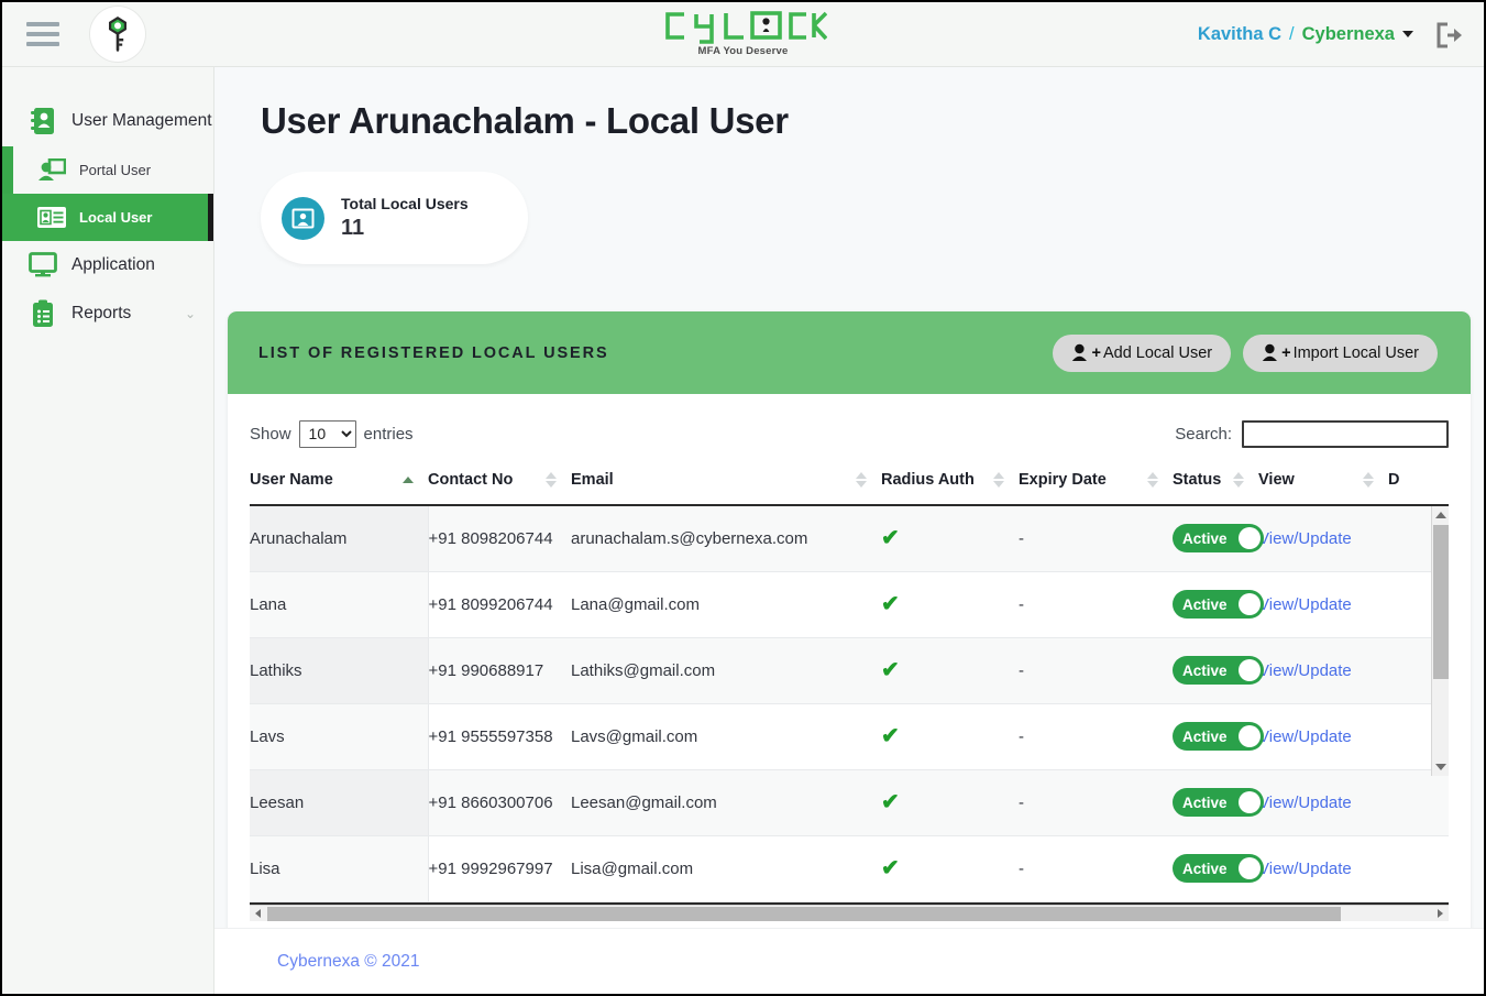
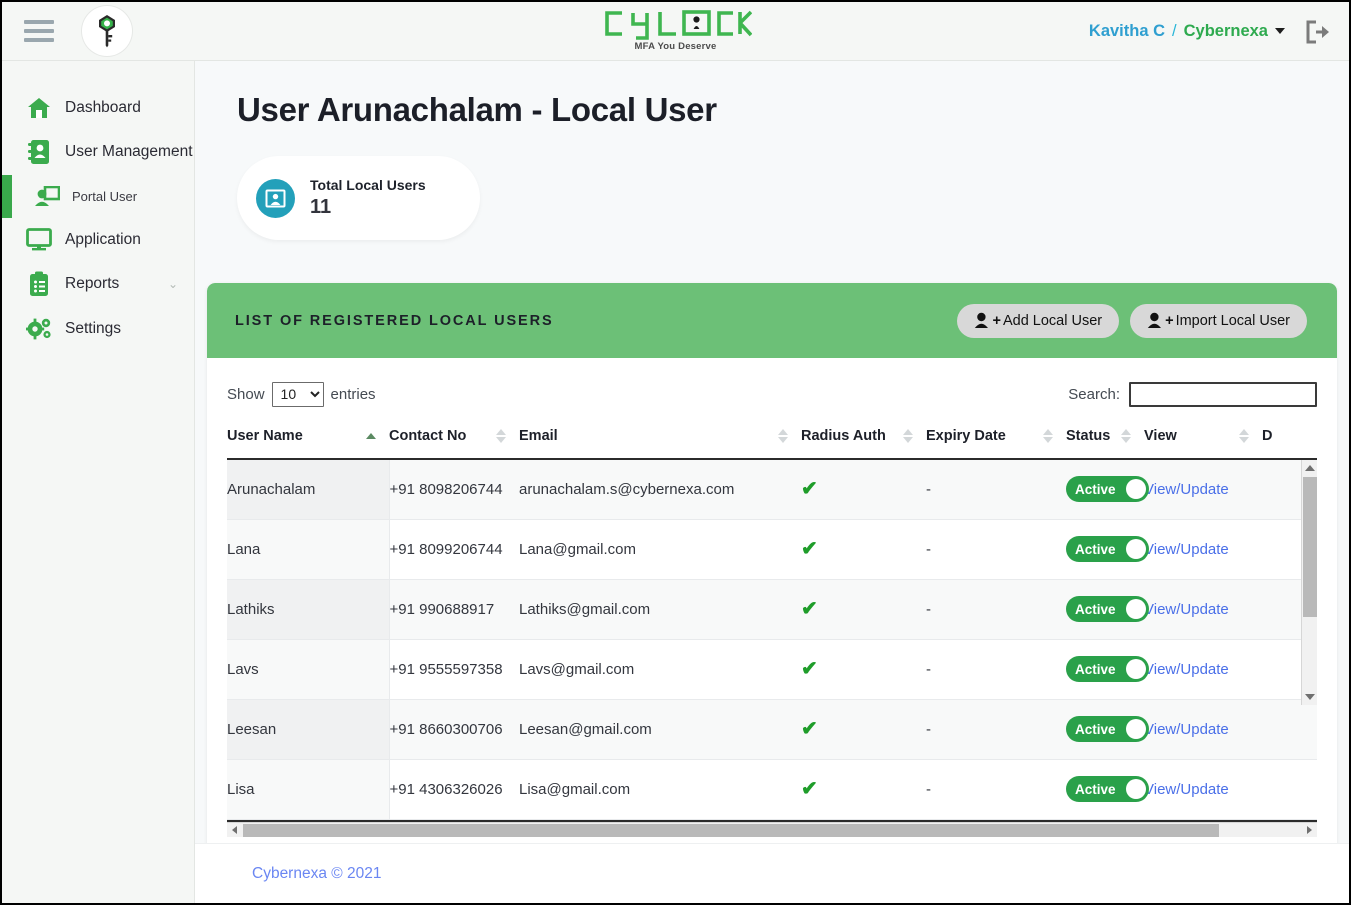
  MFA You Deserve
  Kavitha C
  /
  Cybernexa
+ Dashboard
  User Management
  ⌄
  Portal User
- Local User
  Application
  Reports
  ⌄
+ Settings
  User Arunachalam - Local User
  Total Local Users
  11
  LIST OF REGISTERED LOCAL USERS
  +
  Add Local User
  +
  Import Local User
  Show
  10
  entries
  Search:
  User Name	Contact No	Email	Radius Auth	Expiry Date	Status	View	D
  Arunachalam	+91 8098206744	arunachalam.s@cybernexa.com	✔	-	Active	iew/Update
  Lana	+91 8099206744	Lana@gmail.com	✔	-	Active	iew/Update
  Lathiks	+91 990688917	Lathiks@gmail.com	✔	-	Active	iew/Update
  Lavs	+91 9555597358	Lavs@gmail.com	✔	-	Active	iew/Update
  Leesan	+91 8660300706	Leesan@gmail.com	✔	-	Active	iew/Update
- Lisa	+91 9992967997	Lisa@gmail.com	✔	-	Active	iew/Update
+ Lisa	+91 4306326026	Lisa@gmail.com	✔	-	Active	iew/Update
  Cybernexa © 2021
